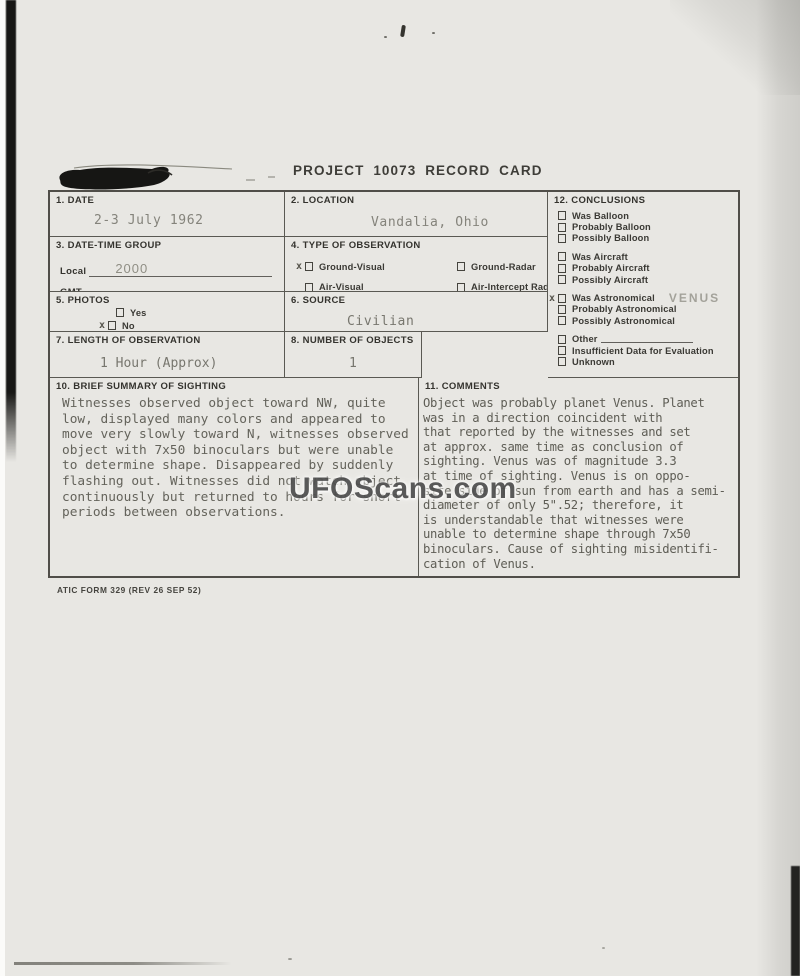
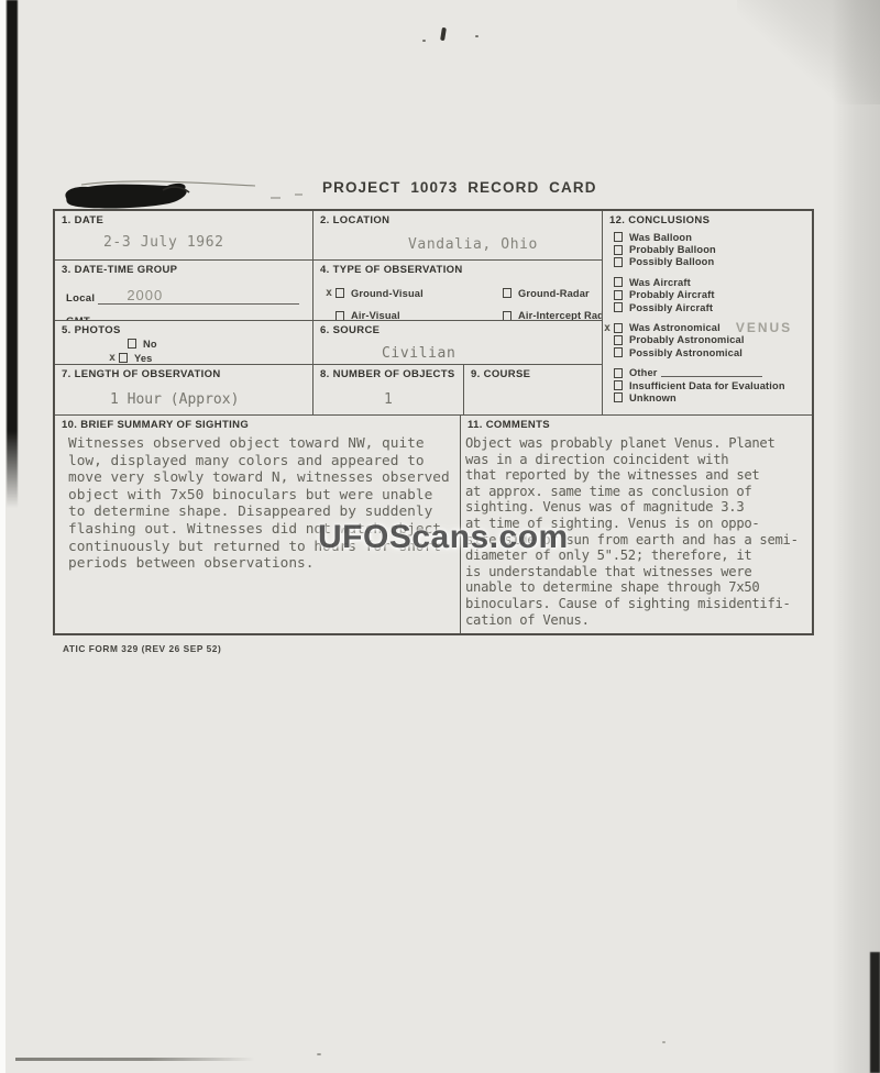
  PROJECT 10073 RECORD CARD
  1. DATE
  2-3 July 1962
  2. LOCATION
  Vandalia, Ohio
  12. CONCLUSIONS
  Was Balloon
  Probably Balloon
  Possibly Balloon
  Was Aircraft
  Probably Aircraft
  Possibly Aircraft
  x
  Was Astronomical
  VENUS
  Probably Astronomical
  Possibly Astronomical
  Other
  Insufficient Data for Evaluation
  Unknown
  3. DATE-TIME GROUP
  Local
  2000
  4. TYPE OF OBSERVATION
  x
  Ground-Visual
  Ground-Radar
  Air-Visual
  Air-Intercept Rad
  5. PHOTOS
- Yes
+ No
  x
- No
+ Yes
  6. SOURCE
  Civilian
  7. LENGTH OF OBSERVATION
  1 Hour (Approx)
  8. NUMBER OF OBJECTS
  1
+ 9. COURSE
  10. BRIEF SUMMARY OF SIGHTING
  Witnesses observed object toward NW, quite
  low, displayed many colors and appeared to
  move very slowly toward N, witnesses observed
  object with 7x50 binoculars but were unable
  to determine shape. Disappeared by suddenly
  flashing out. Witnesses did not watch object
  continuously but returned to hours for short
  periods between observations.
  11. COMMENTS
  Object was probably planet Venus. Planet
  was in a direction coincident with
  that reported by the witnesses and set
  at approx. same time as conclusion of
  sighting. Venus was of magnitude 3.3
  at time of sighting. Venus is on oppo-
  site side of sun from earth and has a semi-
  diameter of only 5".52; therefore, it
  is understandable that witnesses were
  unable to determine shape through 7x50
  binoculars. Cause of sighting misidentifi-
  cation of Venus.
  ATIC FORM 329 (REV 26 SEP 52)
  UFOScans.com
